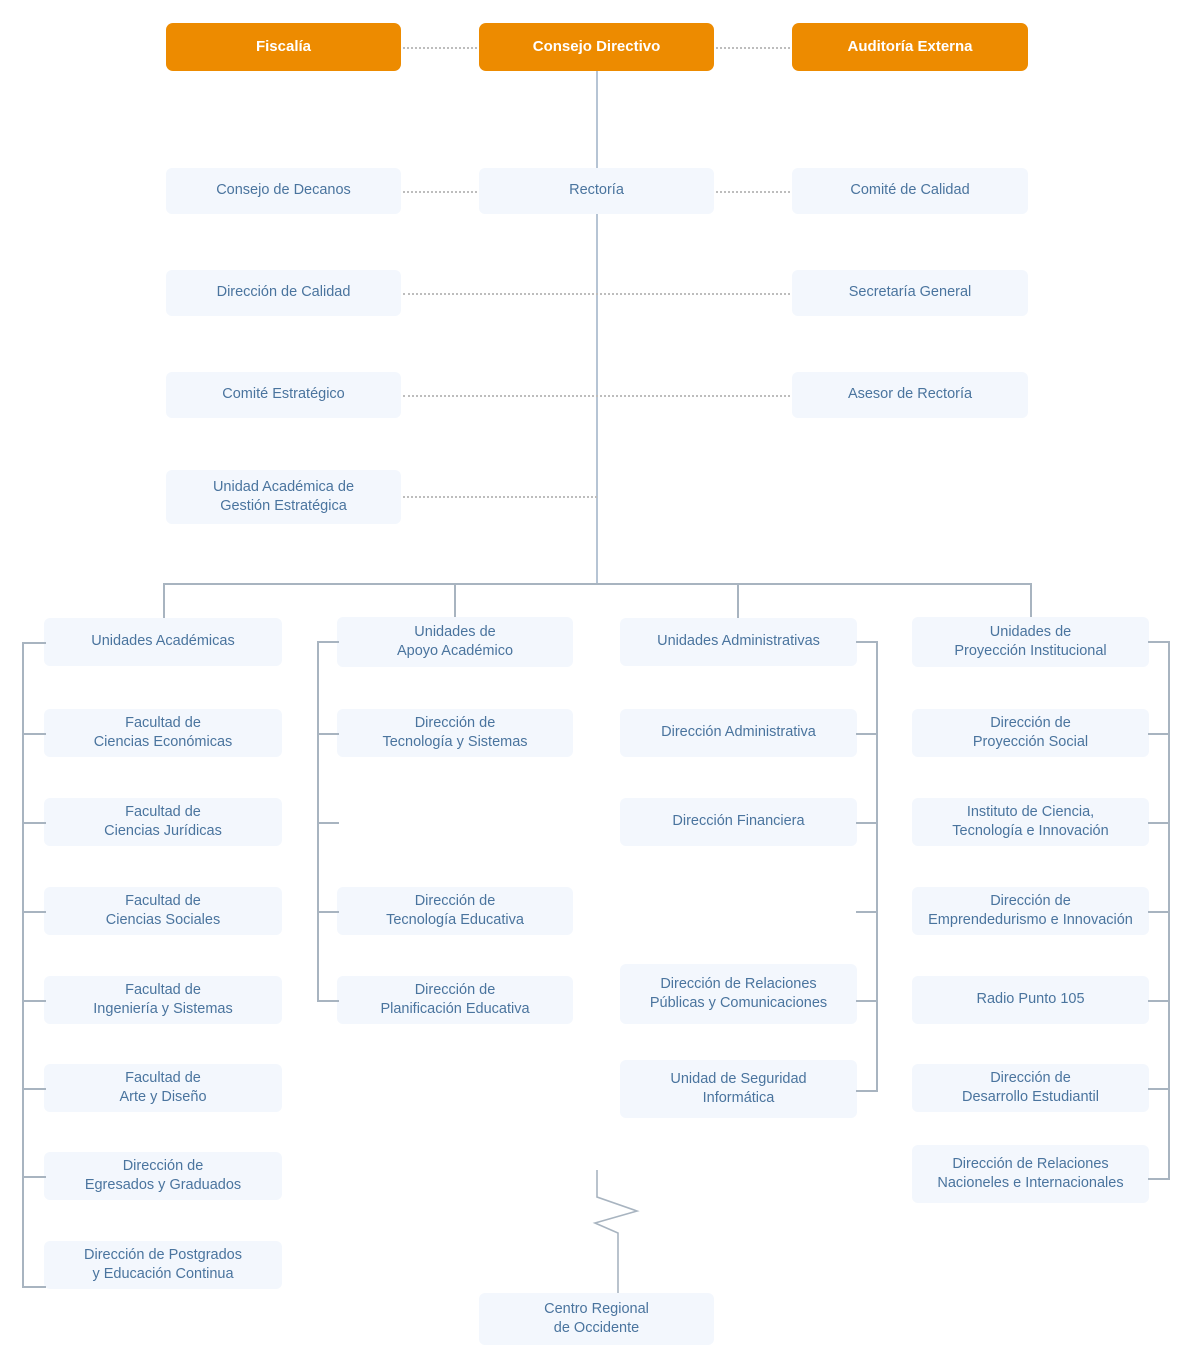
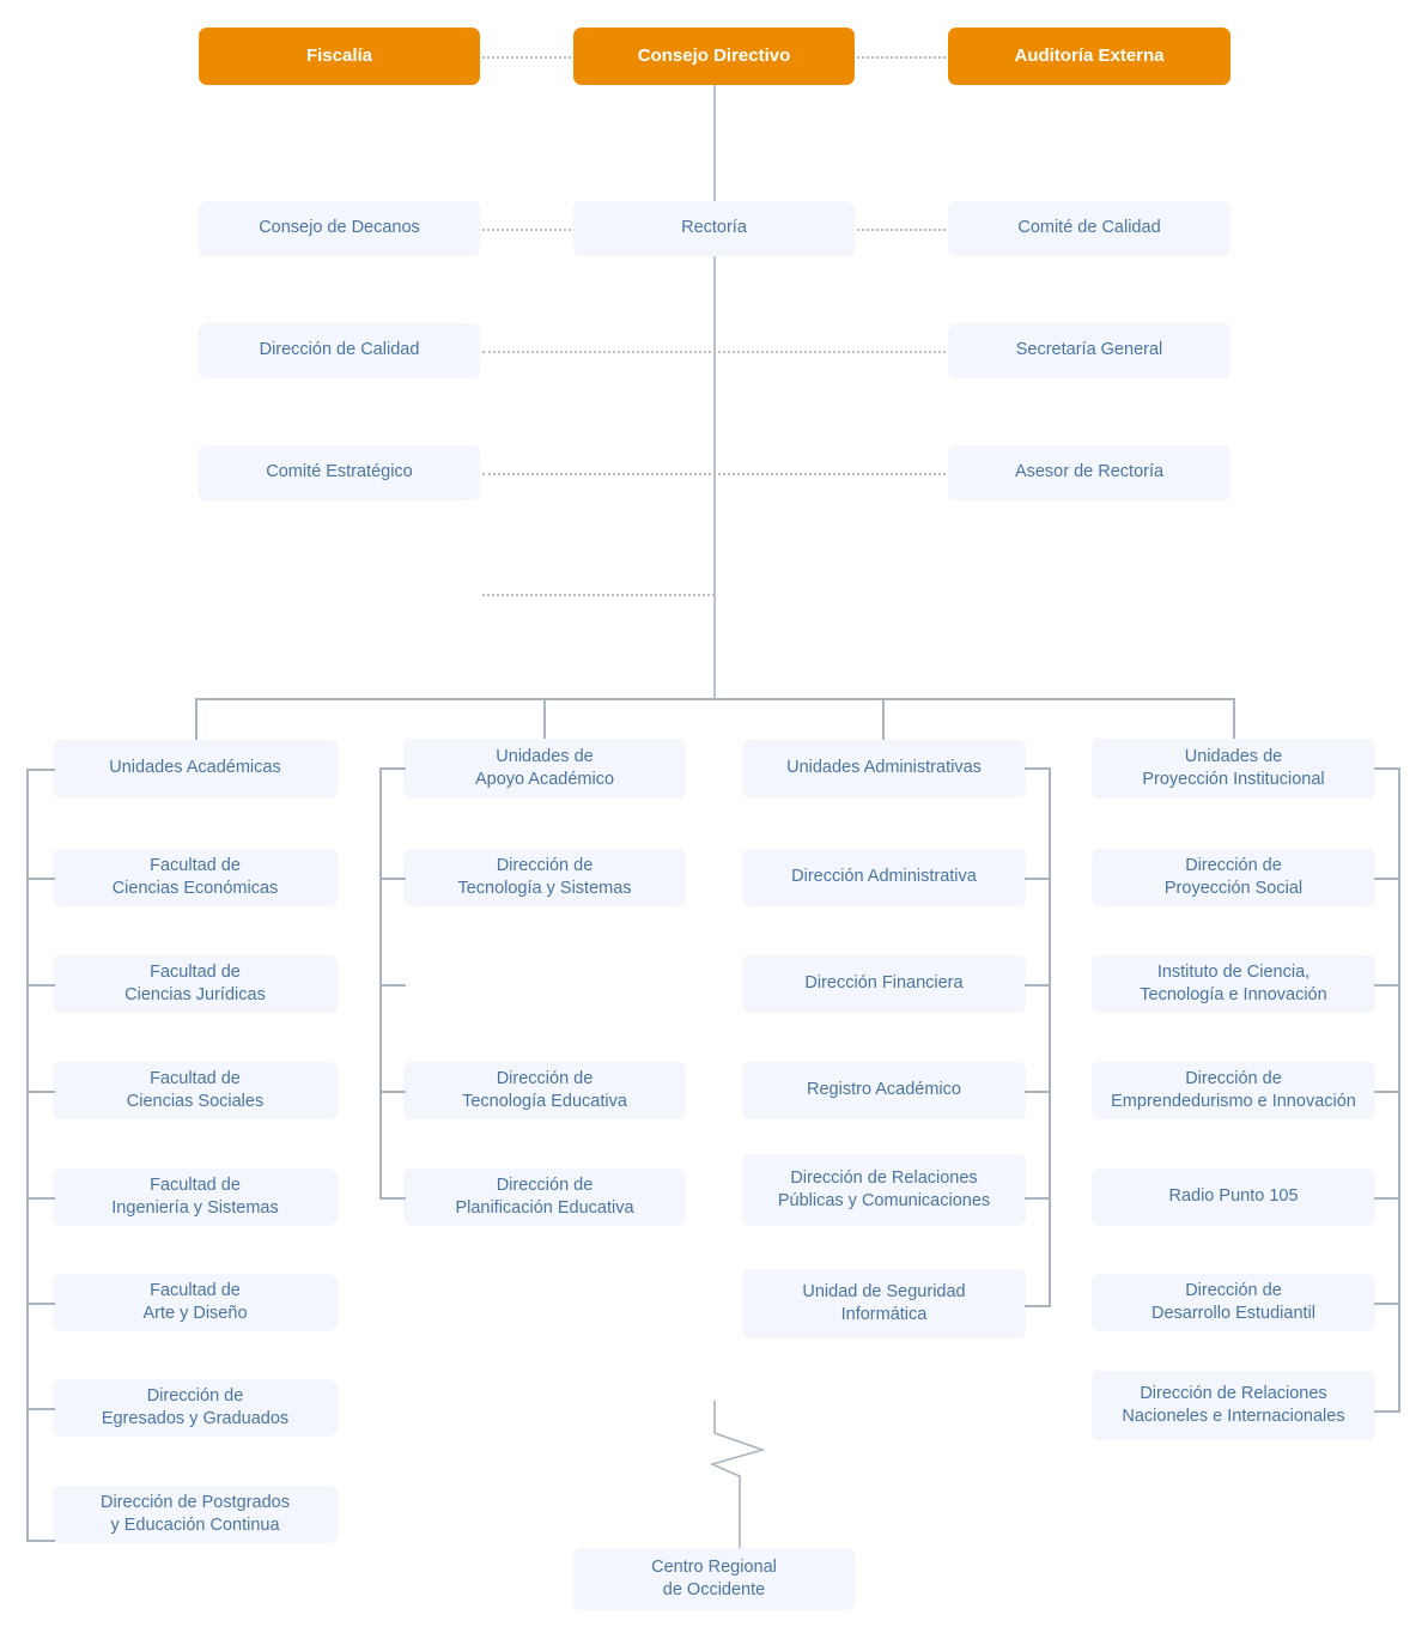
  Fiscalía
  Consejo Directivo
  Auditoría Externa
  Rectoría
  Consejo de Decanos
  Dirección de Calidad
  Comité Estratégico
- Unidad Académica de
- Gestión Estratégica
  Comité de Calidad
  Secretaría General
  Asesor de Rectoría
  Unidades Académicas
  Unidades de
  Apoyo Académico
  Unidades Administrativas
  Unidades de
  Proyección Institucional
  Facultad de
  Ciencias Económicas
  Facultad de
  Ciencias Jurídicas
  Facultad de
  Ciencias Sociales
  Facultad de
  Ingeniería y Sistemas
  Facultad de
  Arte y Diseño
  Dirección de
  Egresados y Graduados
  Dirección de Postgrados
  y Educación Continua
  Dirección de
  Tecnología y Sistemas
  Dirección de
  Tecnología Educativa
  Dirección de
  Planificación Educativa
  Dirección Administrativa
  Dirección Financiera
+ Registro Académico
  Dirección de Relaciones
  Públicas y Comunicaciones
  Unidad de Seguridad
  Informática
  Dirección de
  Proyección Social
  Instituto de Ciencia,
  Tecnología e Innovación
  Dirección de
  Emprendedurismo e Innovación
  Radio Punto 105
  Dirección de
  Desarrollo Estudiantil
  Dirección de Relaciones
  Nacioneles e Internacionales
  Centro Regional
  de Occidente
